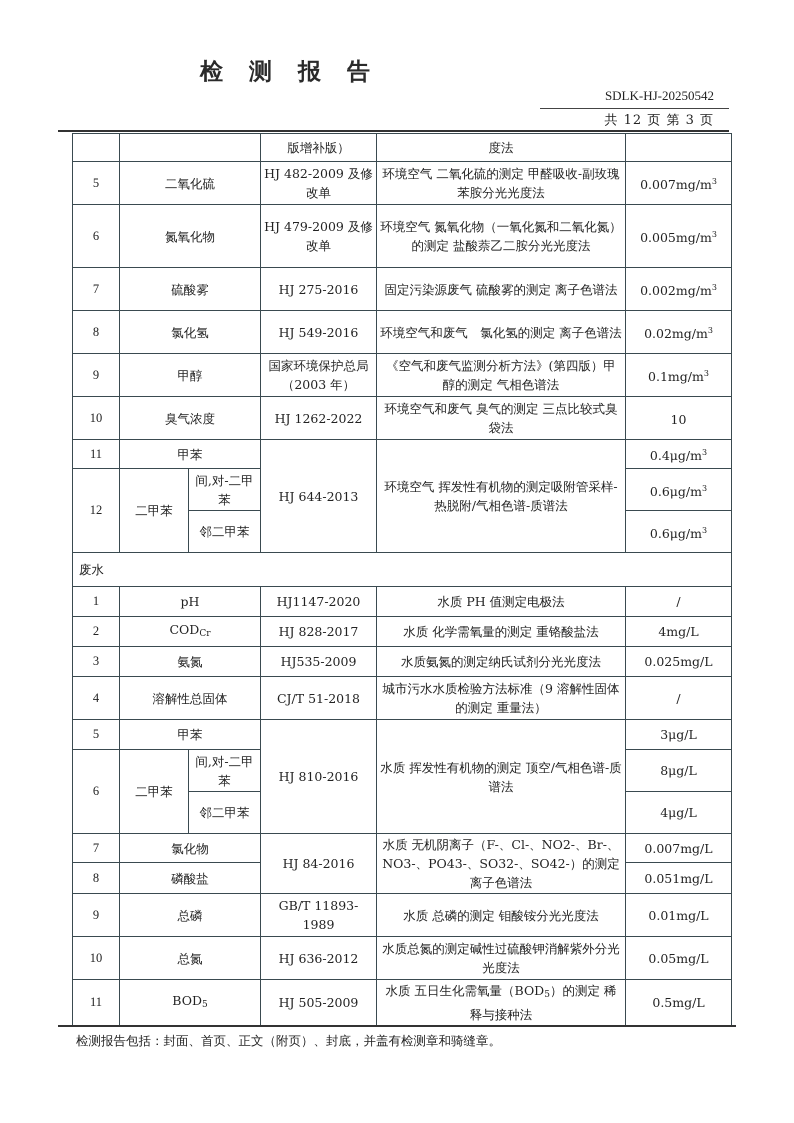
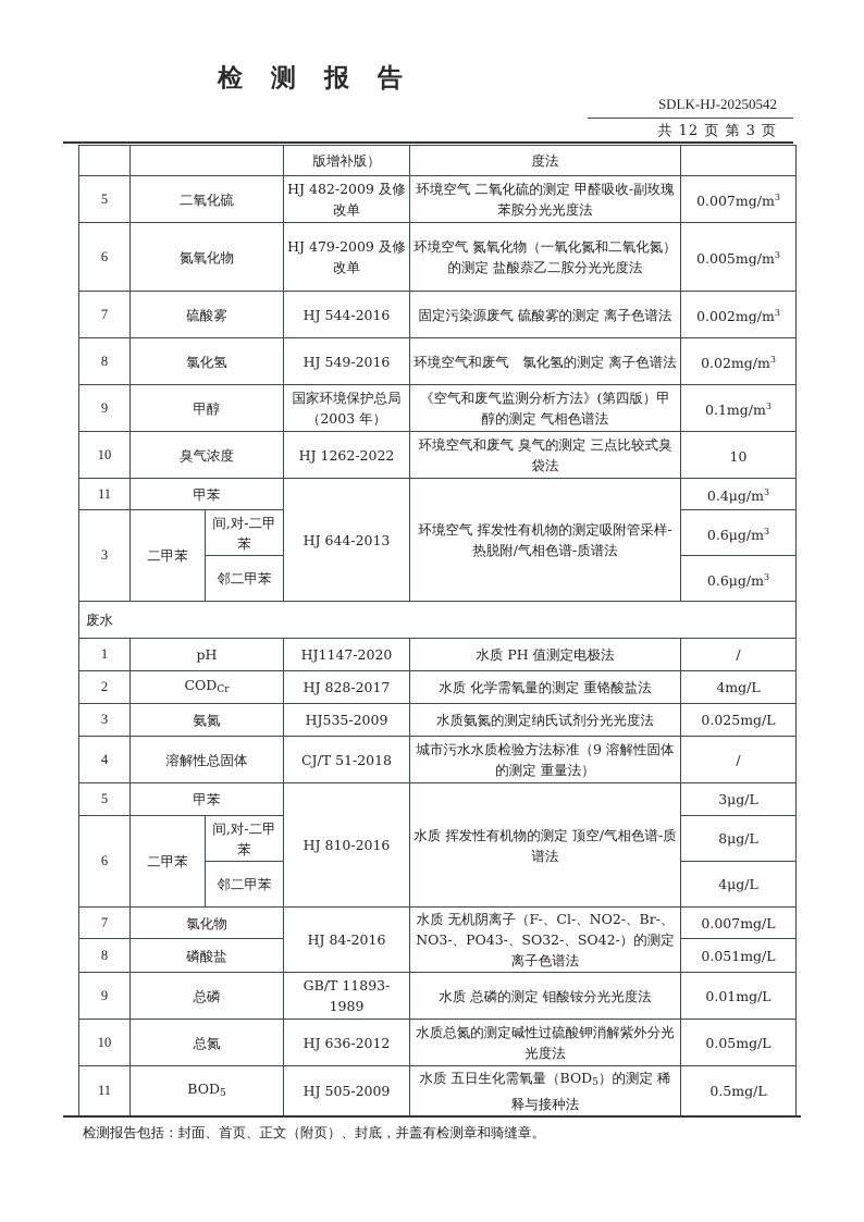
  检 测 报 告
  SDLK-HJ-20250542
  共 12 页 第 3 页
  		版增补版）	度法
  5	二氧化硫	HJ 482-2009 及修改单	环境空气 二氧化硫的测定 甲醛吸收-副玫瑰苯胺分光光度法	0.007mg/m3
  6	氮氧化物	HJ 479-2009 及修改单	环境空气 氮氧化物（一氧化氮和二氧化氮）的测定 盐酸萘乙二胺分光光度法	0.005mg/m3
- 7	硫酸雾	HJ 275-2016	固定污染源废气 硫酸雾的测定 离子色谱法	0.002mg/m3
+ 7	硫酸雾	HJ 544-2016	固定污染源废气 硫酸雾的测定 离子色谱法	0.002mg/m3
  8	氯化氢	HJ 549-2016	环境空气和废气 氯化氢的测定 离子色谱法	0.02mg/m3
  9	甲醇	国家环境保护总局 （2003 年）	《空气和废气监测分析方法》(第四版）甲醇的测定 气相色谱法	0.1mg/m3
  10	臭气浓度	HJ 1262-2022	环境空气和废气 臭气的测定 三点比较式臭袋法	10
  11	甲苯	HJ 644-2013	环境空气 挥发性有机物的测定吸附管采样-热脱附/气相色谱-质谱法	0.4μg/m3
- 12	二甲苯	间,对-二甲苯	0.6μg/m3
+ 3	二甲苯	间,对-二甲苯	0.6μg/m3
  邻二甲苯	0.6μg/m3
  废水
  1	pH	HJ1147-2020	水质 PH 值测定电极法	/
  2	CODCr	HJ 828-2017	水质 化学需氧量的测定 重铬酸盐法	4mg/L
  3	氨氮	HJ535-2009	水质氨氮的测定纳氏试剂分光光度法	0.025mg/L
  4	溶解性总固体	CJ/T 51-2018	城市污水水质检验方法标准（9 溶解性固体的测定 重量法）	/
  5	甲苯	HJ 810-2016	水质 挥发性有机物的测定 顶空/气相色谱-质谱法	3μg/L
  6	二甲苯	间,对-二甲苯	8μg/L
  邻二甲苯	4μg/L
  7	氯化物	HJ 84-2016	水质 无机阴离子（F-、Cl-、NO2-、Br-、NO3-、PO43-、SO32-、SO42-）的测定 离子色谱法	0.007mg/L
  8	磷酸盐	0.051mg/L
  9	总磷	GB/T 11893-1989	水质 总磷的测定 钼酸铵分光光度法	0.01mg/L
  10	总氮	HJ 636-2012	水质总氮的测定碱性过硫酸钾消解紫外分光光度法	0.05mg/L
  11	BOD5	HJ 505-2009	水质 五日生化需氧量（BOD5）的测定 稀释与接种法	0.5mg/L
  检测报告包括：封面、首页、正文（附页）、封底，并盖有检测章和骑缝章。
